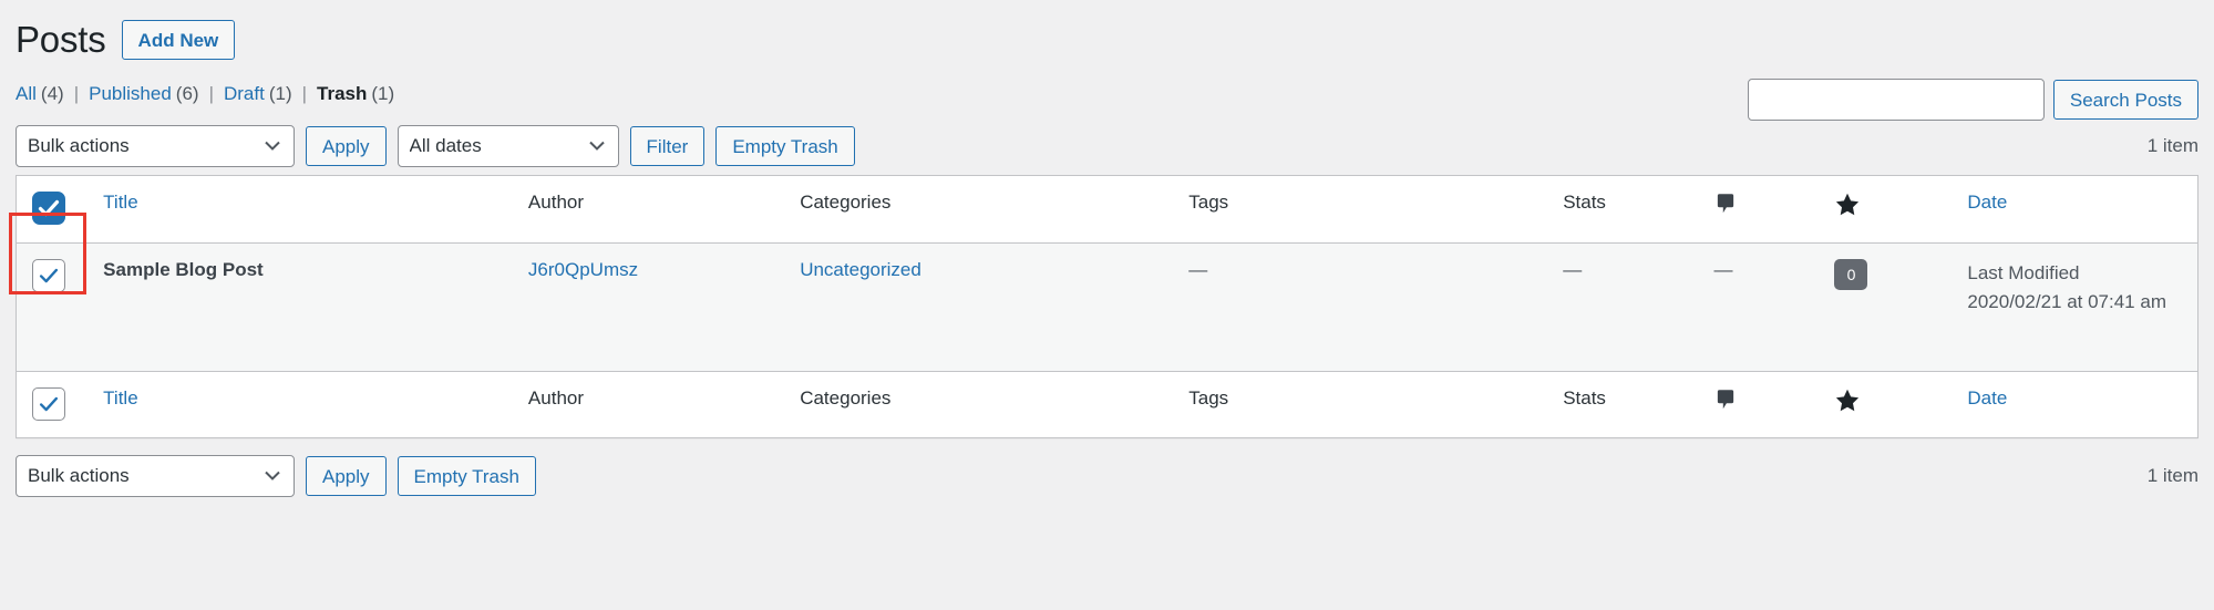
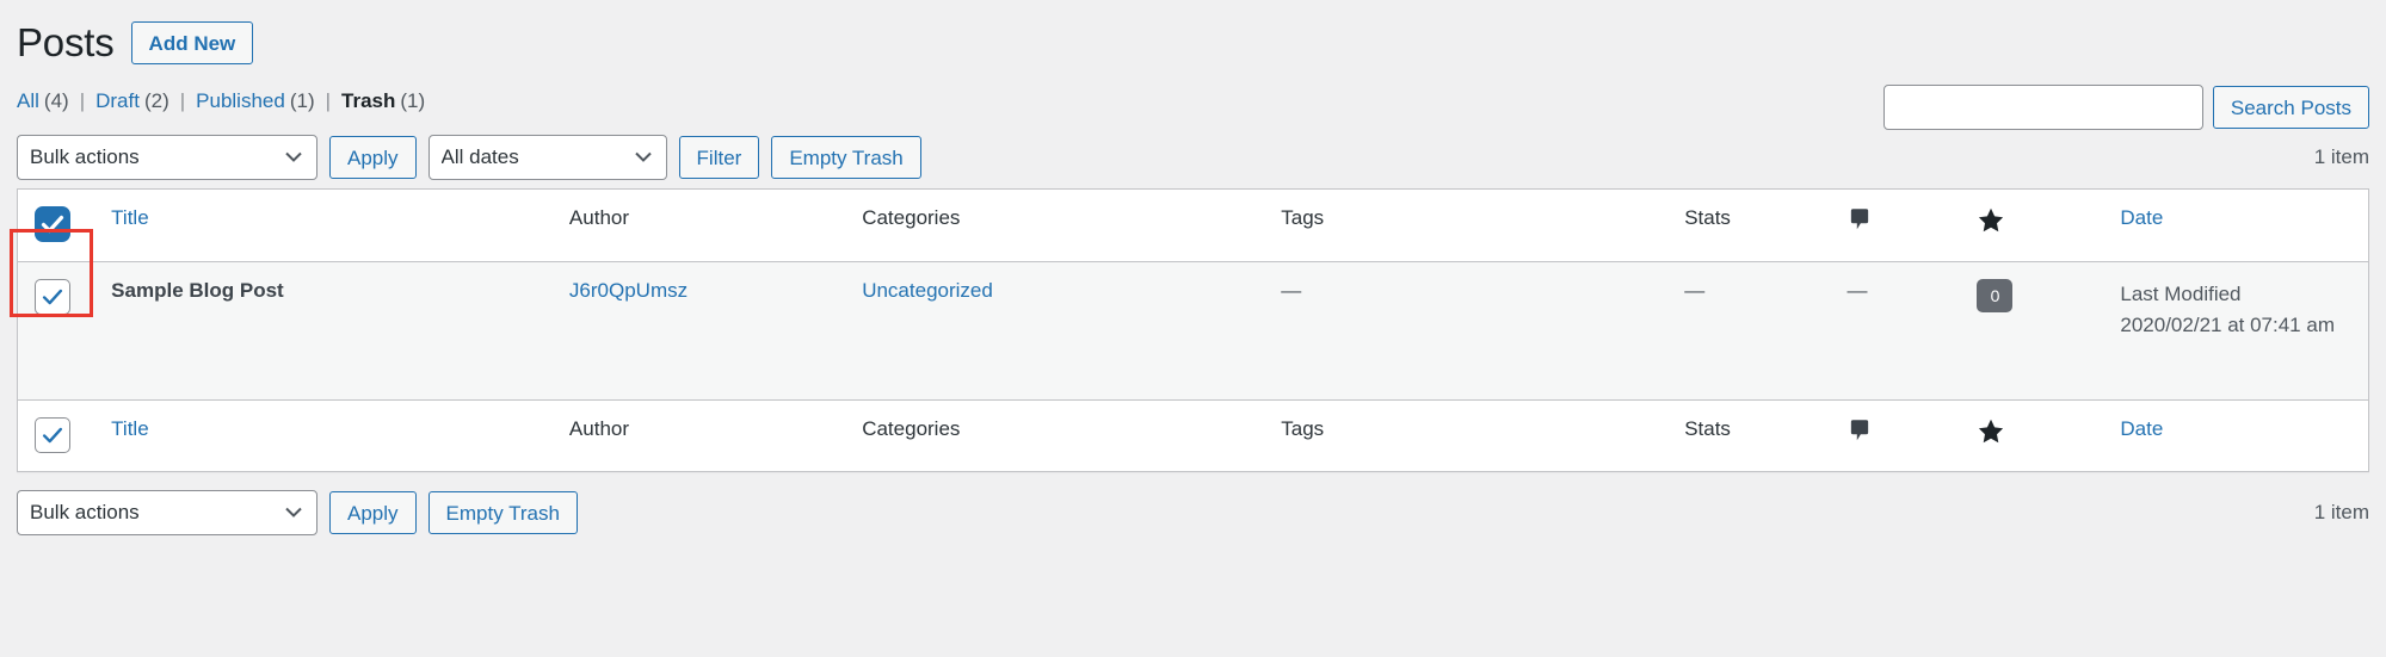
  Posts
  Add New
  All
  (4)
  |
- Published
+ Draft
- (6)
+ (2)
  |
- Draft
+ Published
  (1)
  |
  Trash
  (1)
  Search Posts
  Bulk actions
  Apply
  All dates
  Filter
  Empty Trash
  1 item
  	Title	Author	Categories	Tags	Stats			Date
  	Sample Blog Post	J6r0QpUmsz	Uncategorized	—	—	—	0	Last Modified 2020/02/21 at 07:41 am
  	Title	Author	Categories	Tags	Stats			Date
  Bulk actions
  Apply
  Empty Trash
  1 item
